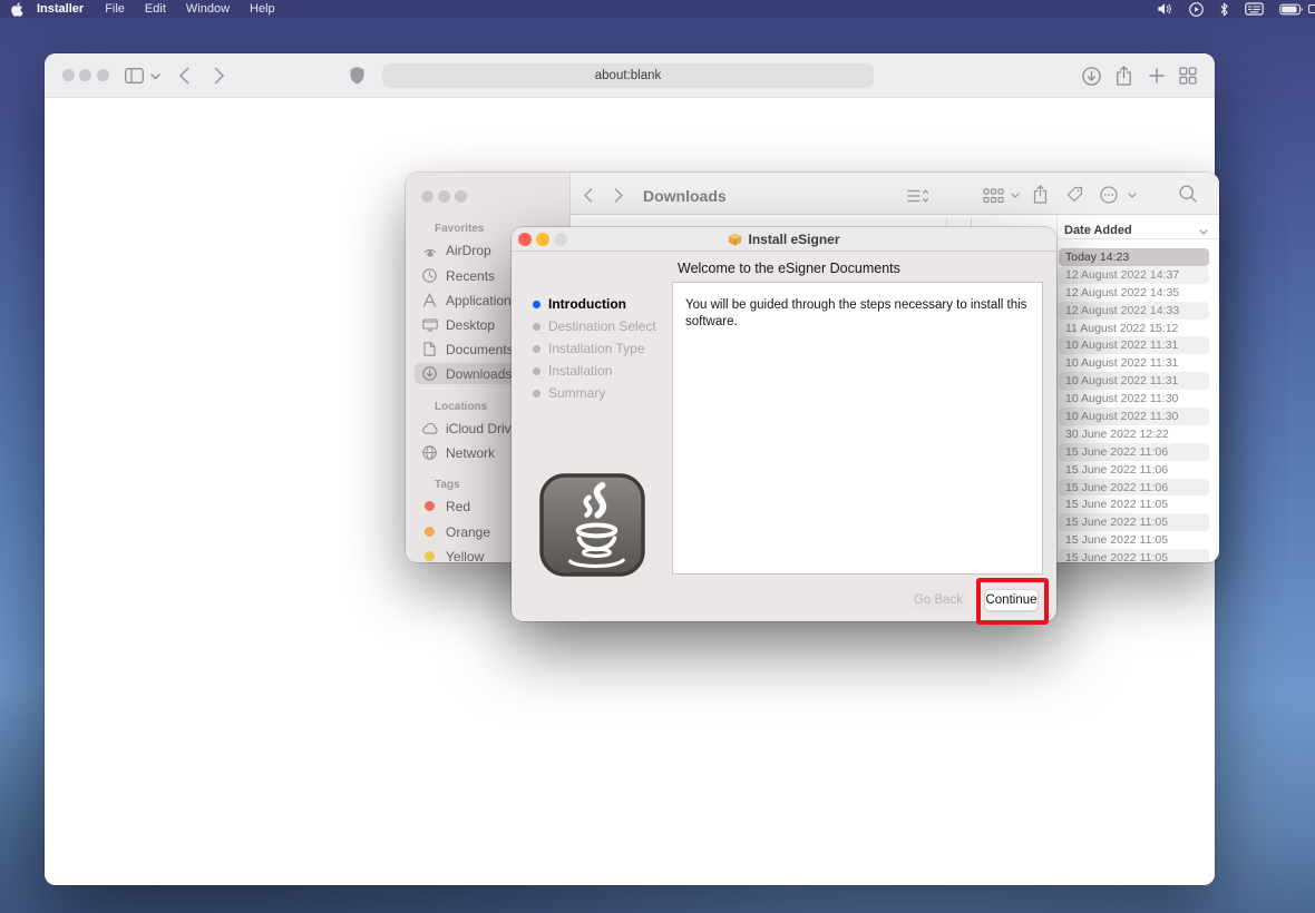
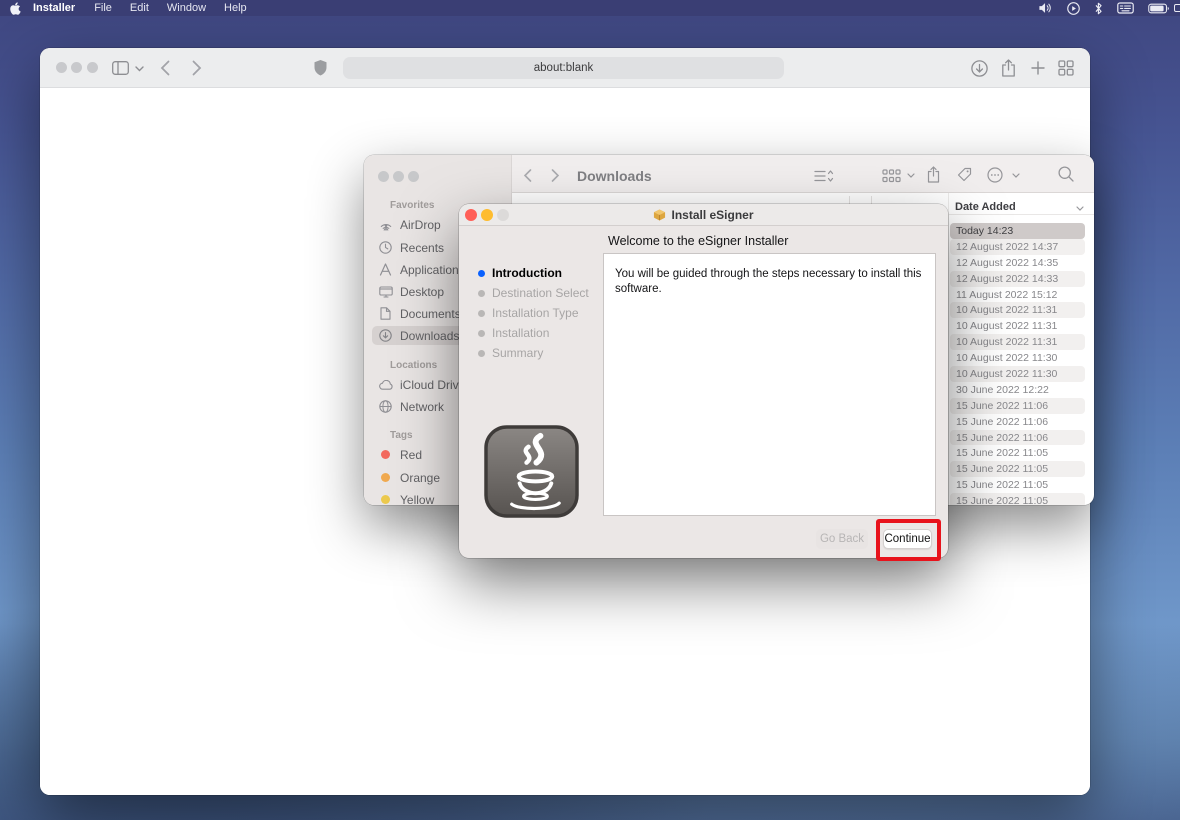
  Installer
  File
  Edit
  Window
  Help
  about:blank
  Favorites
  AirDrop
  Recents
  Application
  Desktop
  Documents
  Downloads
  Locations
  iCloud Driv
  Network
  Tags
  Red
  Orange
  Yellow
  Downloads
  Date Added
  Today 14:23
  12 August 2022 14:37
  12 August 2022 14:35
  12 August 2022 14:33
  11 August 2022 15:12
  10 August 2022 11:31
  10 August 2022 11:31
  10 August 2022 11:31
  10 August 2022 11:30
  10 August 2022 11:30
  30 June 2022 12:22
  15 June 2022 11:06
  15 June 2022 11:06
  15 June 2022 11:06
  15 June 2022 11:05
  15 June 2022 11:05
  15 June 2022 11:05
  15 June 2022 11:05
  Install eSigner
- Welcome to the eSigner Documents
+ Welcome to the eSigner Installer
  Introduction
  Destination Select
  Installation Type
  Installation
  Summary
  You will be guided through the steps necessary to install this software.
  Go Back
  Continue
